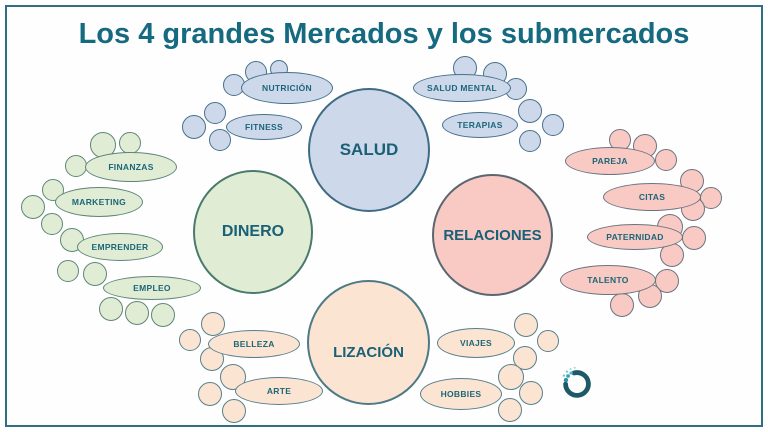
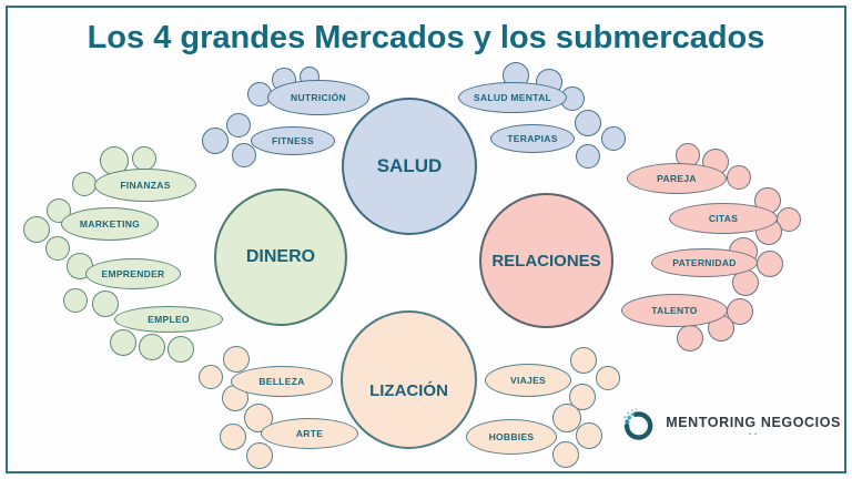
  Los 4 grandes Mercados y los submercados
  NUTRICIÓN
  FITNESS
  SALUD MENTAL
  TERAPIAS
  FINANZAS
  MARKETING
  EMPRENDER
  EMPLEO
  PAREJA
  CITAS
  PATERNIDAD
  TALENTO
  BELLEZA
  ARTE
  VIAJES
  HOBBIES
  SALUD
  DINERO
  RELACIONES
  LIZACIÓN
+ MENTORING NEGOCIOS
